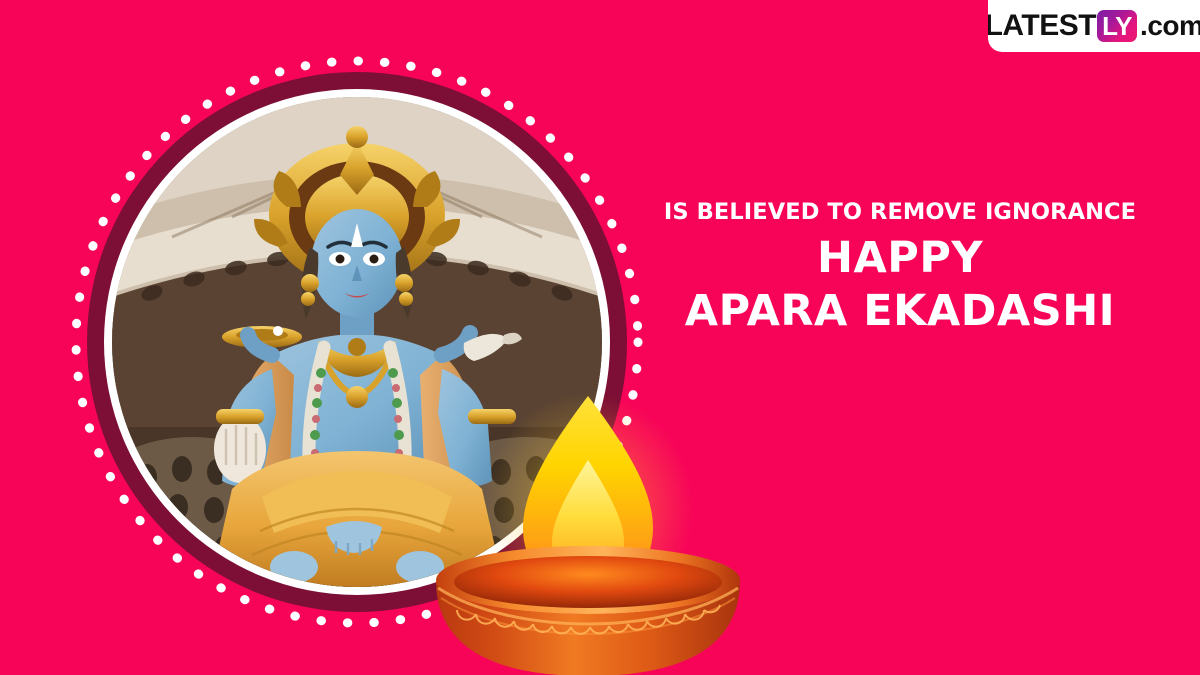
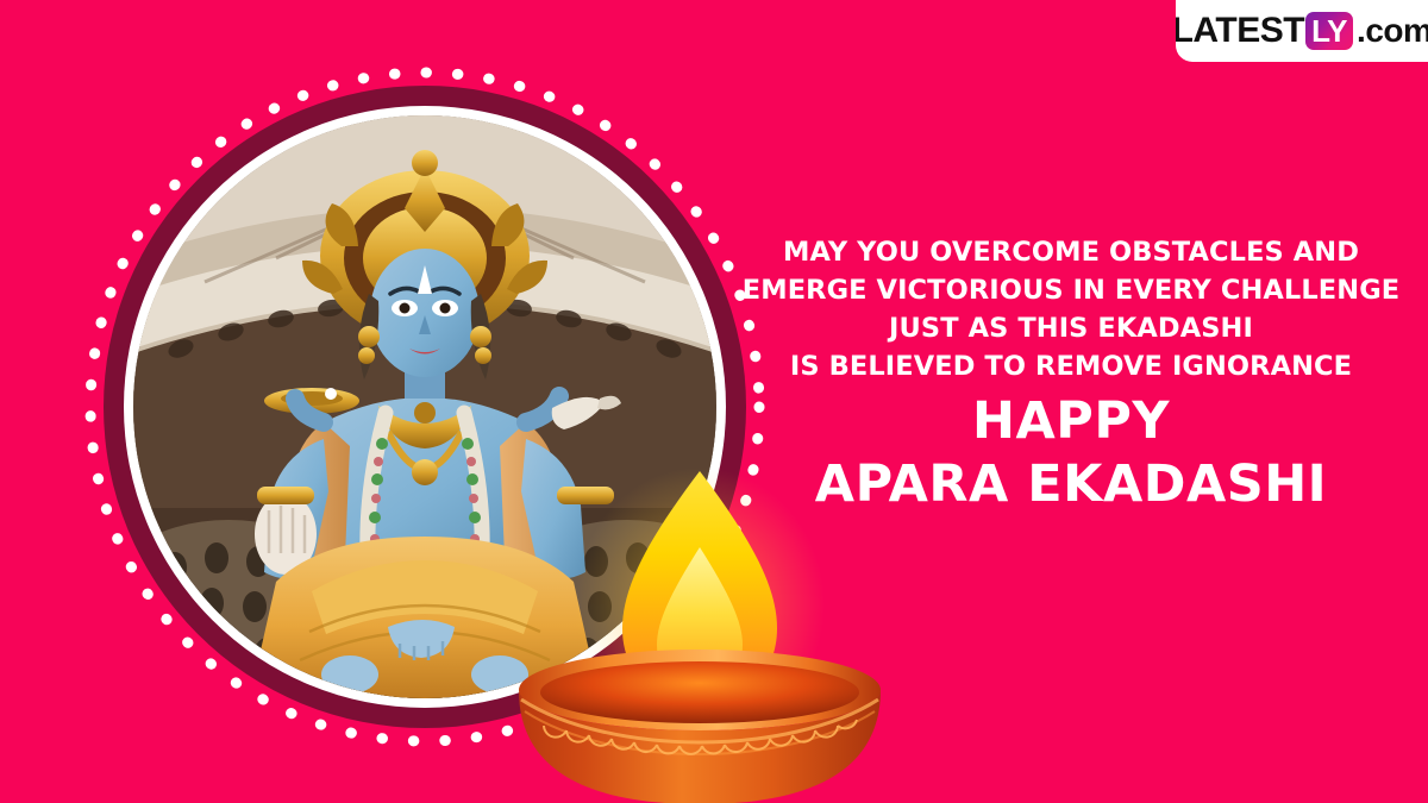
+ MAY YOU OVERCOME OBSTACLES AND
+ EMERGE VICTORIOUS IN EVERY CHALLENGE
+ JUST AS THIS EKADASHI
  IS BELIEVED TO REMOVE IGNORANCE
  HAPPY
  APARA EKADASHI
  LATEST
  LY
  .com
